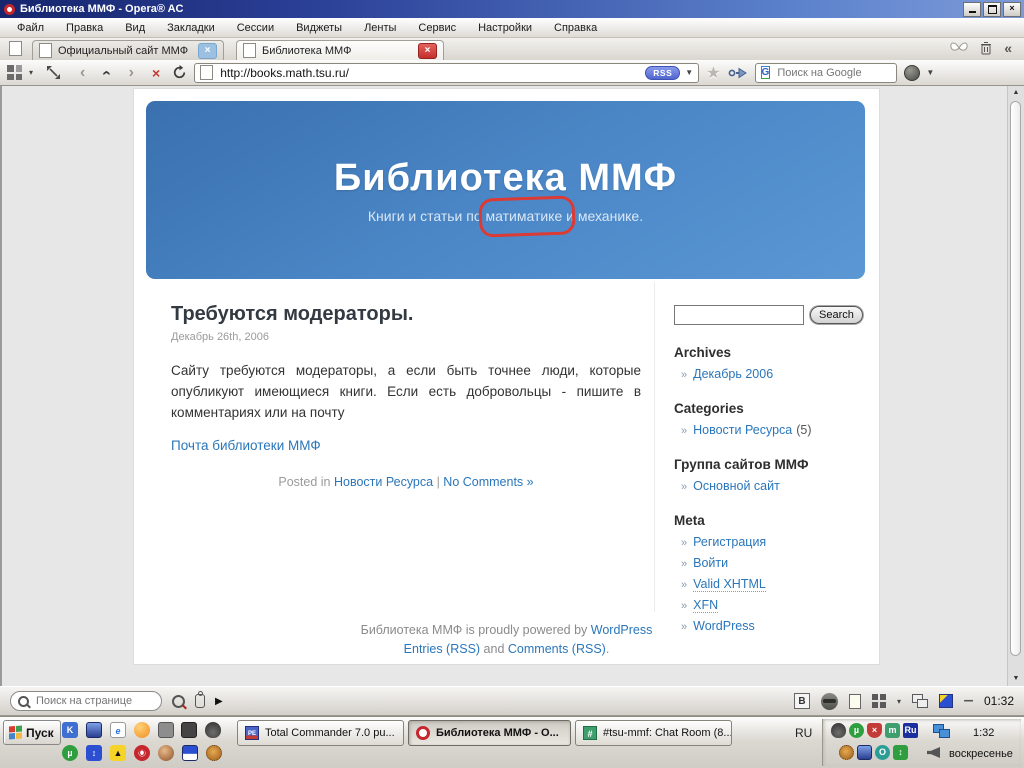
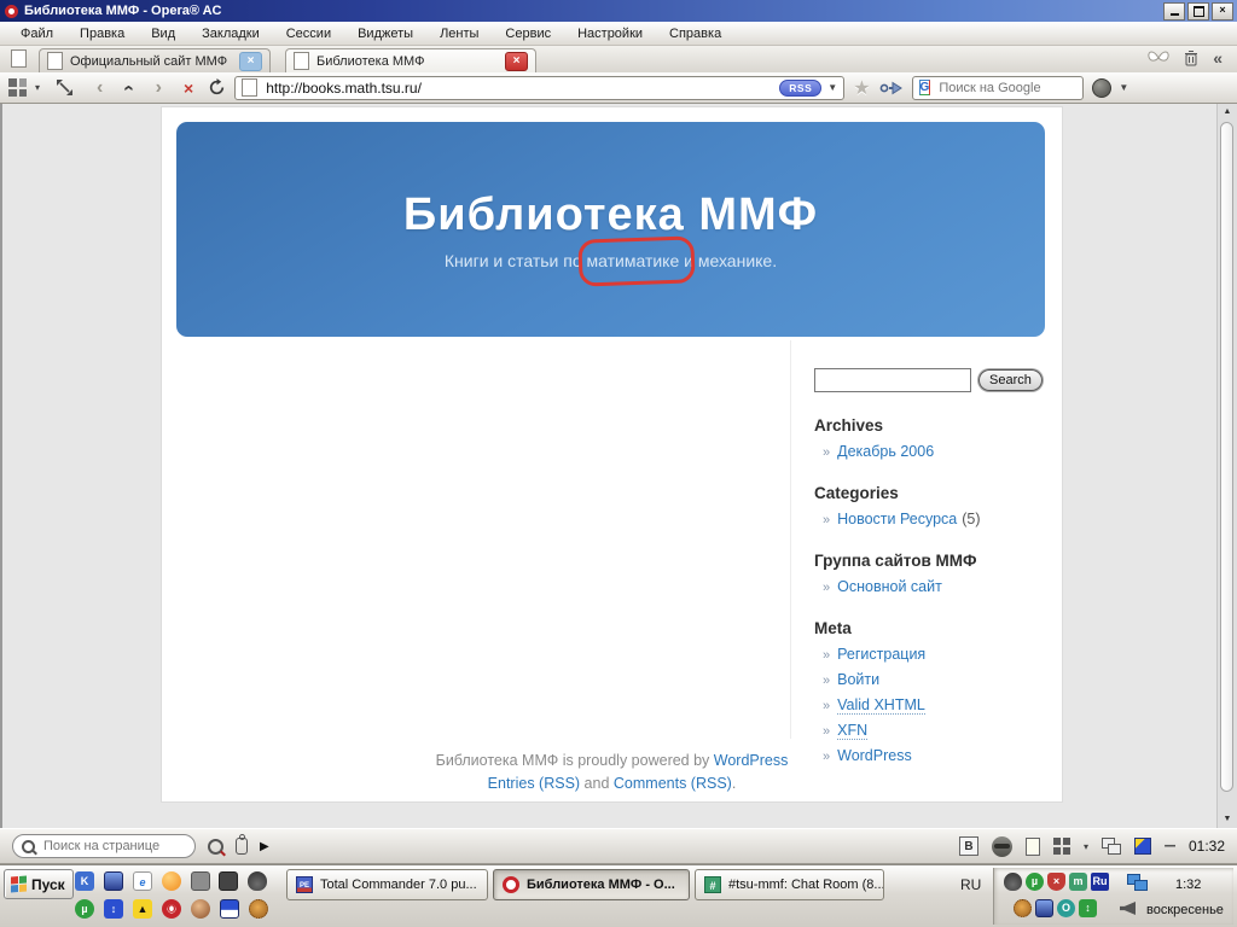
  Библиотека ММФ - Opera® AC
  ×
  Файл
  Правка
  Вид
  Закладки
  Сессии
  Виджеты
  Ленты
  Сервис
  Настройки
  Справка
  Официальный сайт ММФ
  ×
  Библиотека ММФ
  ×
  «
  ▾
  ‹
  ›
  ×
  http://books.math.tsu.ru/
  RSS
  ▼
  ★
  G
  Поиск на Google
  ▼
  Библиотека ММФ
  Книги и статьи по матиматике и механике.
- Требуются модераторы.
- Декабрь 26th, 2006
- Сайту требуются модераторы, а если быть точнее люди, которые опубликуют имеющиеся книги. Если есть добровольцы - пишите в комментариях или на почту
- Почта библиотеки ММФ
- Posted in Новости Ресурса | No Comments »
  Search
  Archives
  » Декабрь 2006
  Categories
  » Новости Ресурса (5)
  Группа сайтов ММФ
  » Основной сайт
  Meta
  » Регистрация
  » Войти
  » Valid XHTML
  » XFN
  » WordPress
  Библиотека ММФ is proudly powered by WordPress
  Entries (RSS) and Comments (RSS).
  Поиск на странице
  ▶
  B
  ▾
  ‒
  01:32
  Пуск
  K
  e
  µ
  ↕
  ▲
  O
  Total Commander 7.0 pu...
  Библиотека ММФ - O...
  #
  #tsu-mmf: Chat Room (8..
  RU
  µ
  ×
  m
  Ru
  1:32
  O
  ↕
  воскресенье
